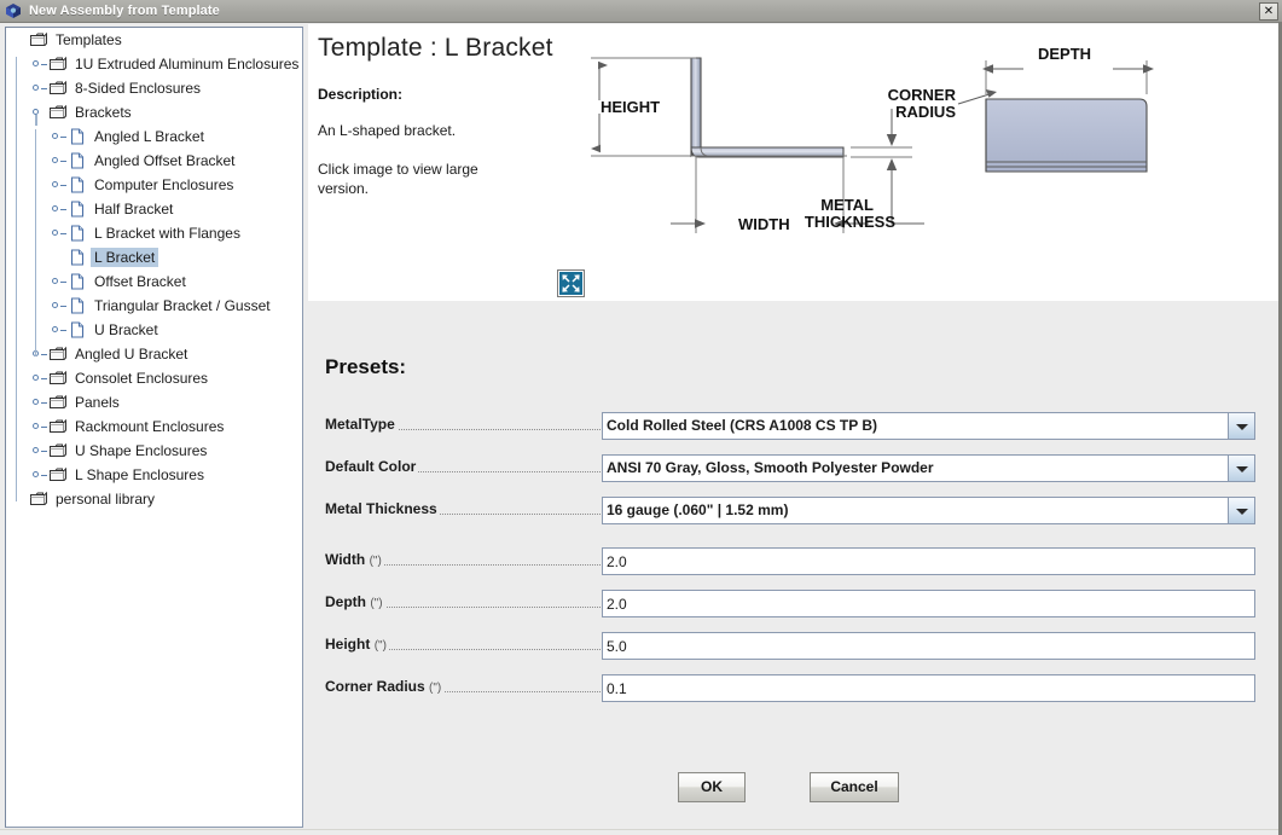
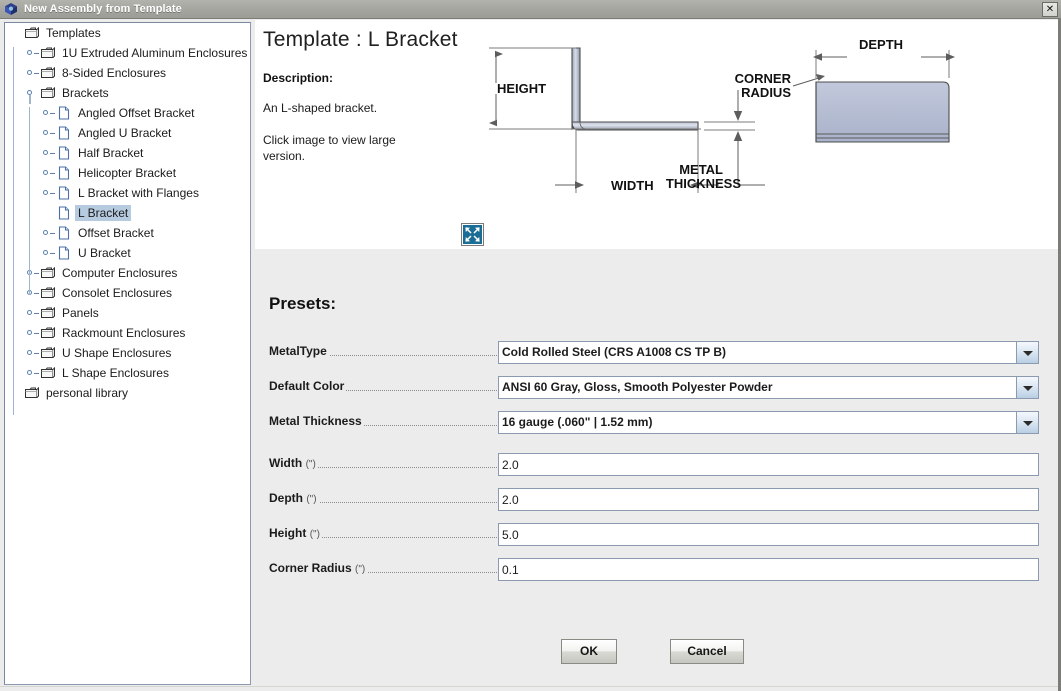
  New Assembly from Template
  ✕
  Templates
  1U Extruded Aluminum Enclosures
  8-Sided Enclosures
  Brackets
- Angled L Bracket
  Angled Offset Bracket
- Computer Enclosures
+ Angled U Bracket
  Half Bracket
+ Helicopter Bracket
  L Bracket with Flanges
  L Bracket
  Offset Bracket
- Triangular Bracket / Gusset
  U Bracket
- Angled U Bracket
+ Computer Enclosures
  Consolet Enclosures
  Panels
  Rackmount Enclosures
  U Shape Enclosures
  L Shape Enclosures
  personal library
  Template : L Bracket
  Description:
  An L-shaped bracket.
  Click image to view large version.
  HEIGHT
  WIDTH
  DEPTH
  METAL
  THICKNESS
  CORNER
  RADIUS
  Presets:
  MetalType
  Cold Rolled Steel (CRS A1008 CS TP B)
  Default Color
- ANSI 70 Gray, Gloss, Smooth Polyester Powder
+ ANSI 60 Gray, Gloss, Smooth Polyester Powder
  Metal Thickness
  16 gauge (.060" | 1.52 mm)
  Width (")
  2.0
  Depth (")
  2.0
  Height (")
  5.0
  Corner Radius (")
  0.1
  OK
  Cancel
